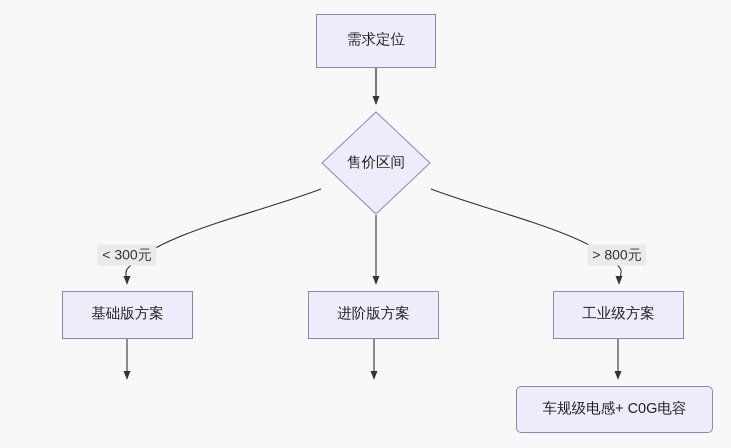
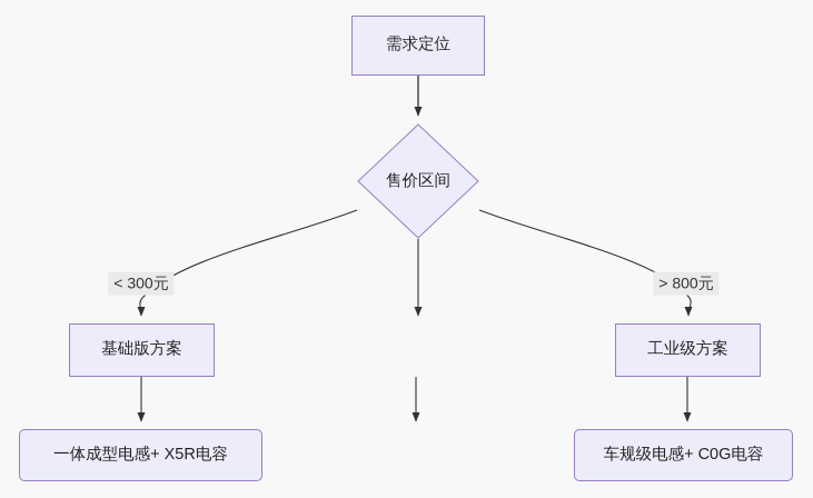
  需求定位
  售价区间
  基础版方案
- 进阶版方案
  工业级方案
+ 一体成型电感+ X5R电容
  车规级电感+ C0G电容
  < 300元
  > 800元
